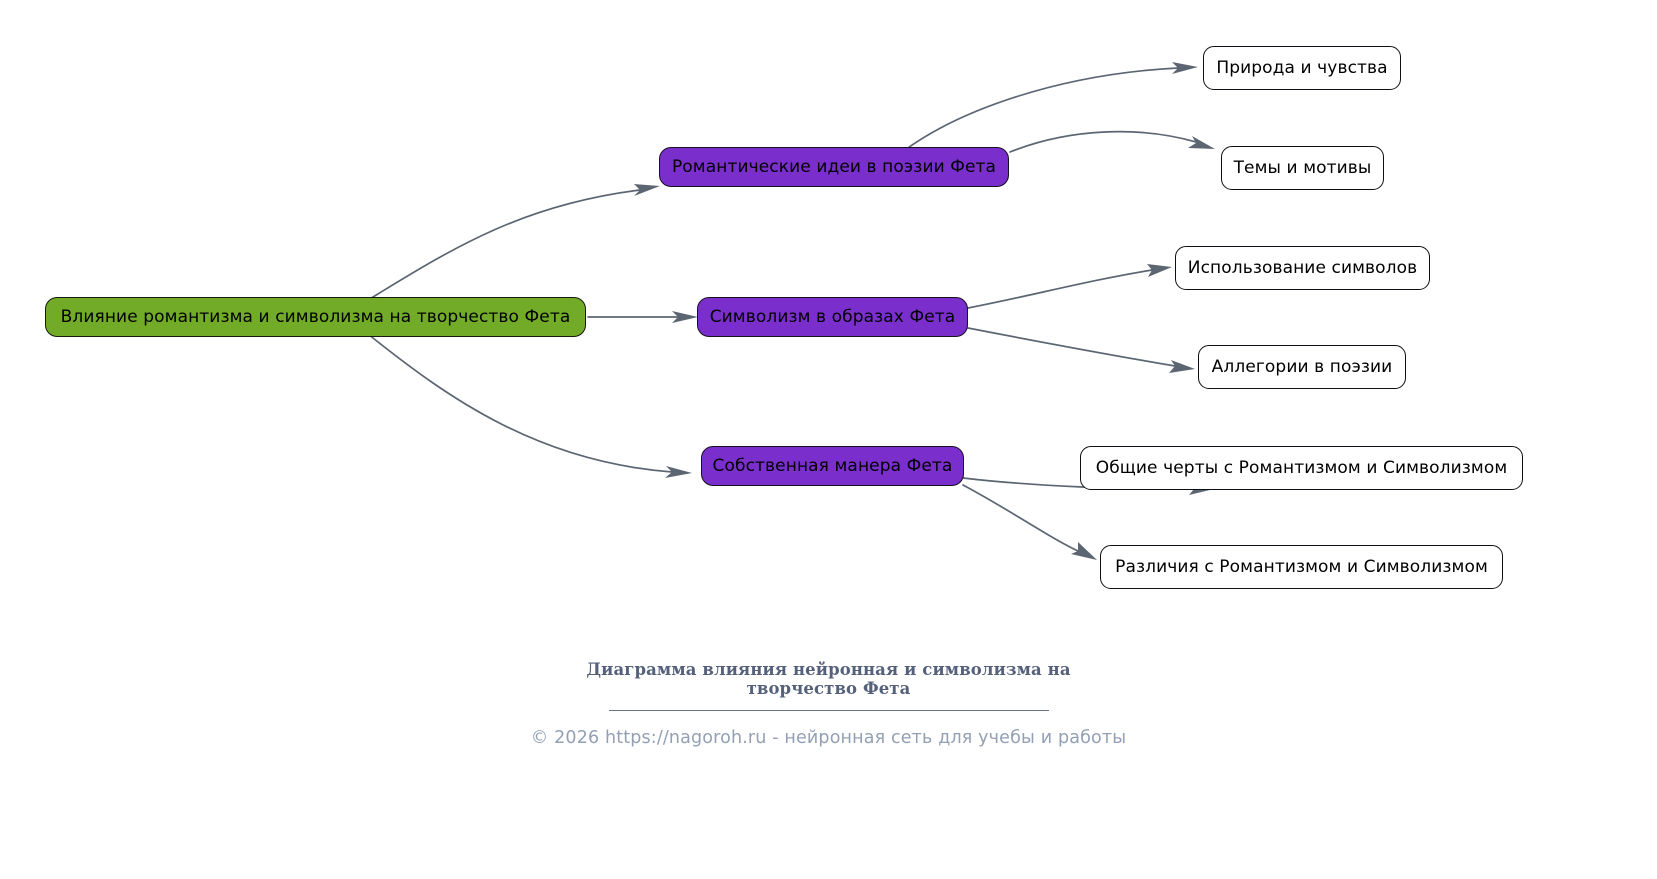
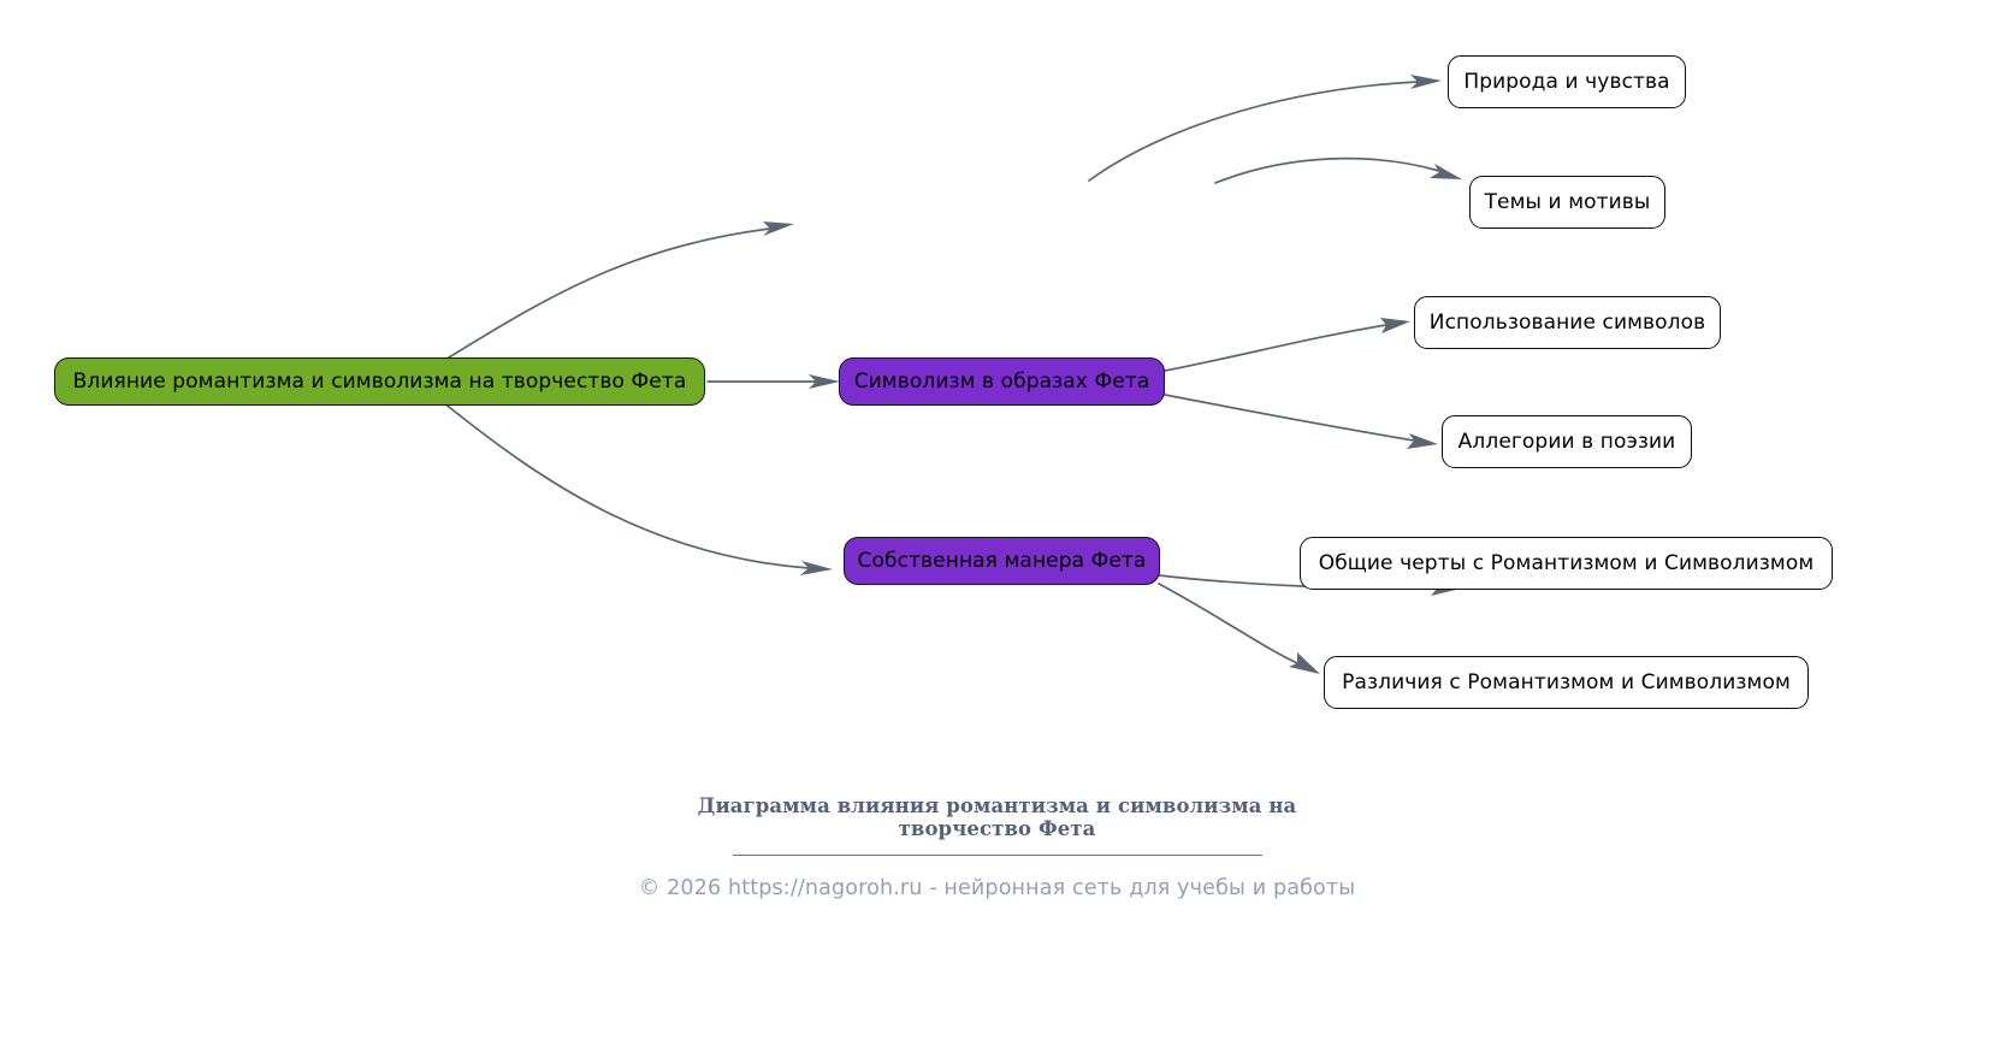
  Влияние романтизма и символизма на творчество Фета
- Романтические идеи в поэзии Фета
  Природа и чувства
  Темы и мотивы
  Символизм в образах Фета
  Использование символов
  Аллегории в поэзии
  Собственная манера Фета
  Общие черты с Романтизмом и Символизмом
  Различия с Романтизмом и Символизмом
- Диаграмма влияния нейронная и символизма на творчество Фета
+ Диаграмма влияния романтизма и символизма на творчество Фета
  © 2026 https://nagoroh.ru - нейронная сеть для учебы и работы
